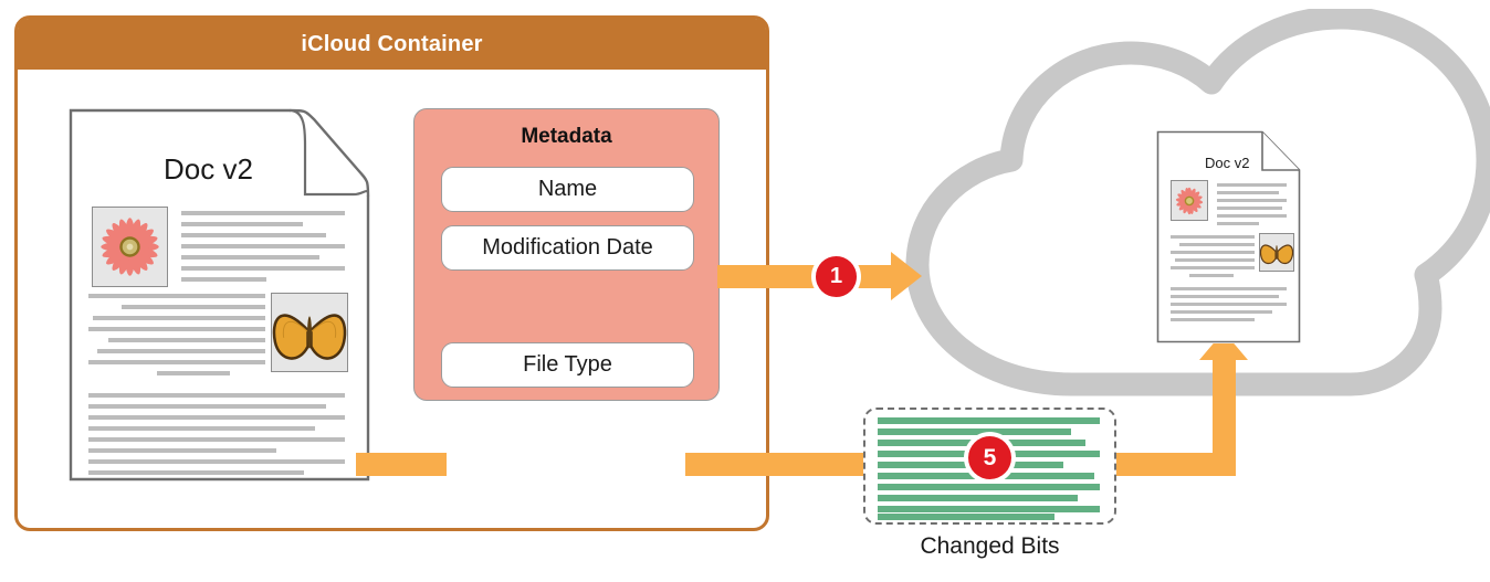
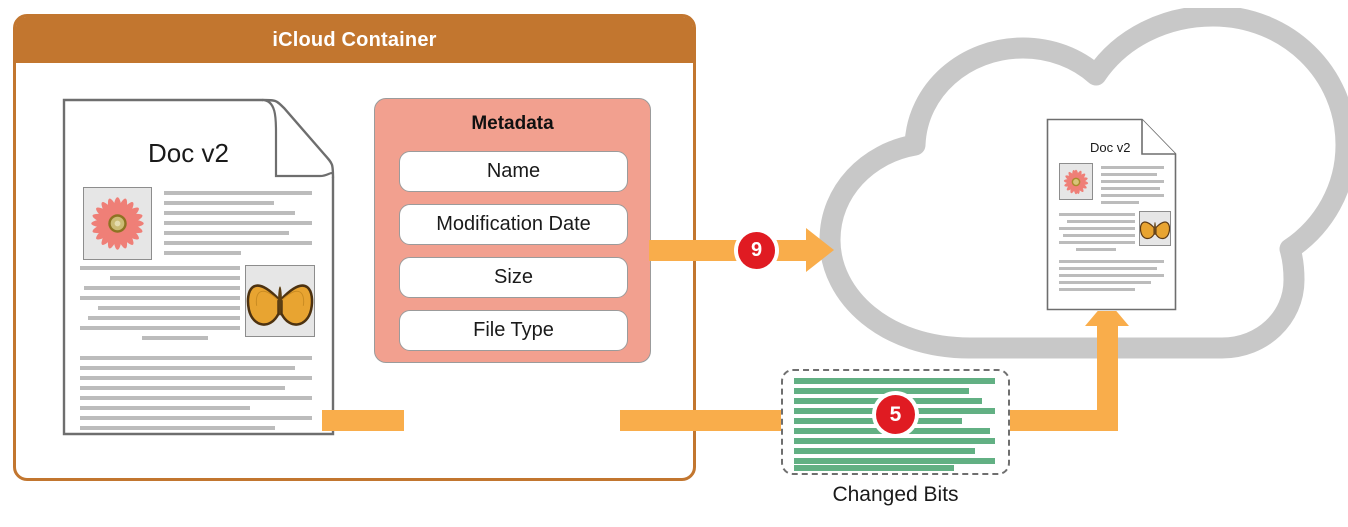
  Doc v2
  iCloud Container
  Doc v2
  Metadata
  Name
  Modification Date
+ Size
  File Type
  Changed Bits
- 1
+ 9
  5
